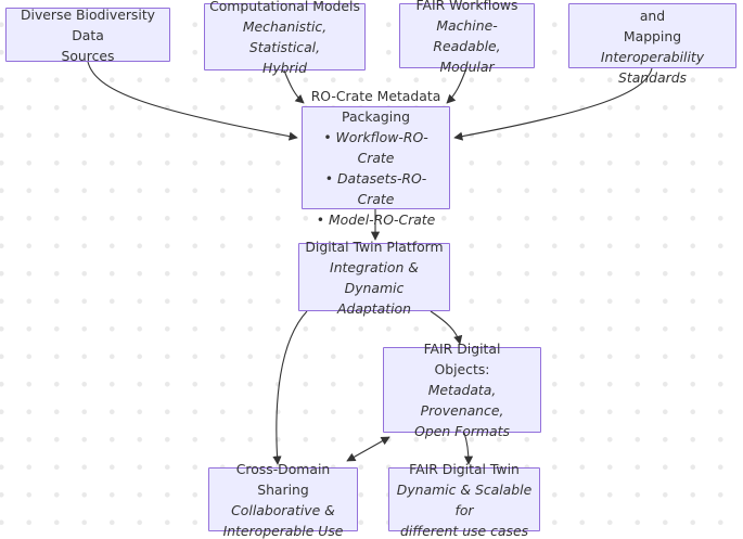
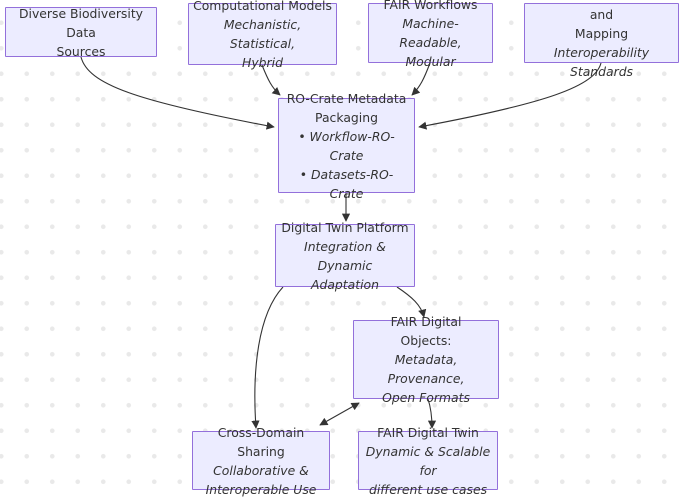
  Diverse Biodiversity Data
  Sources
  Computational Models
  Mechanistic, Statistical,
  Hybrid
  FAIR Workflows
  Machine-Readable,
  Modular
  Mapping
  Interoperability Standards
  RO-Crate Metadata
  Packaging
  • Workflow-RO-Crate
  • Datasets-RO-Crate
- • Model-RO-Crate
  Digital Twin Platform
  Integration & Dynamic
  Adaptation
  FAIR Digital
  Objects:
  Metadata, Provenance,
  Open Formats
  Cross-Domain Sharing
  Collaborative &
  Interoperable Use
  FAIR Digital Twin
  Dynamic & Scalable for
  different use cases
